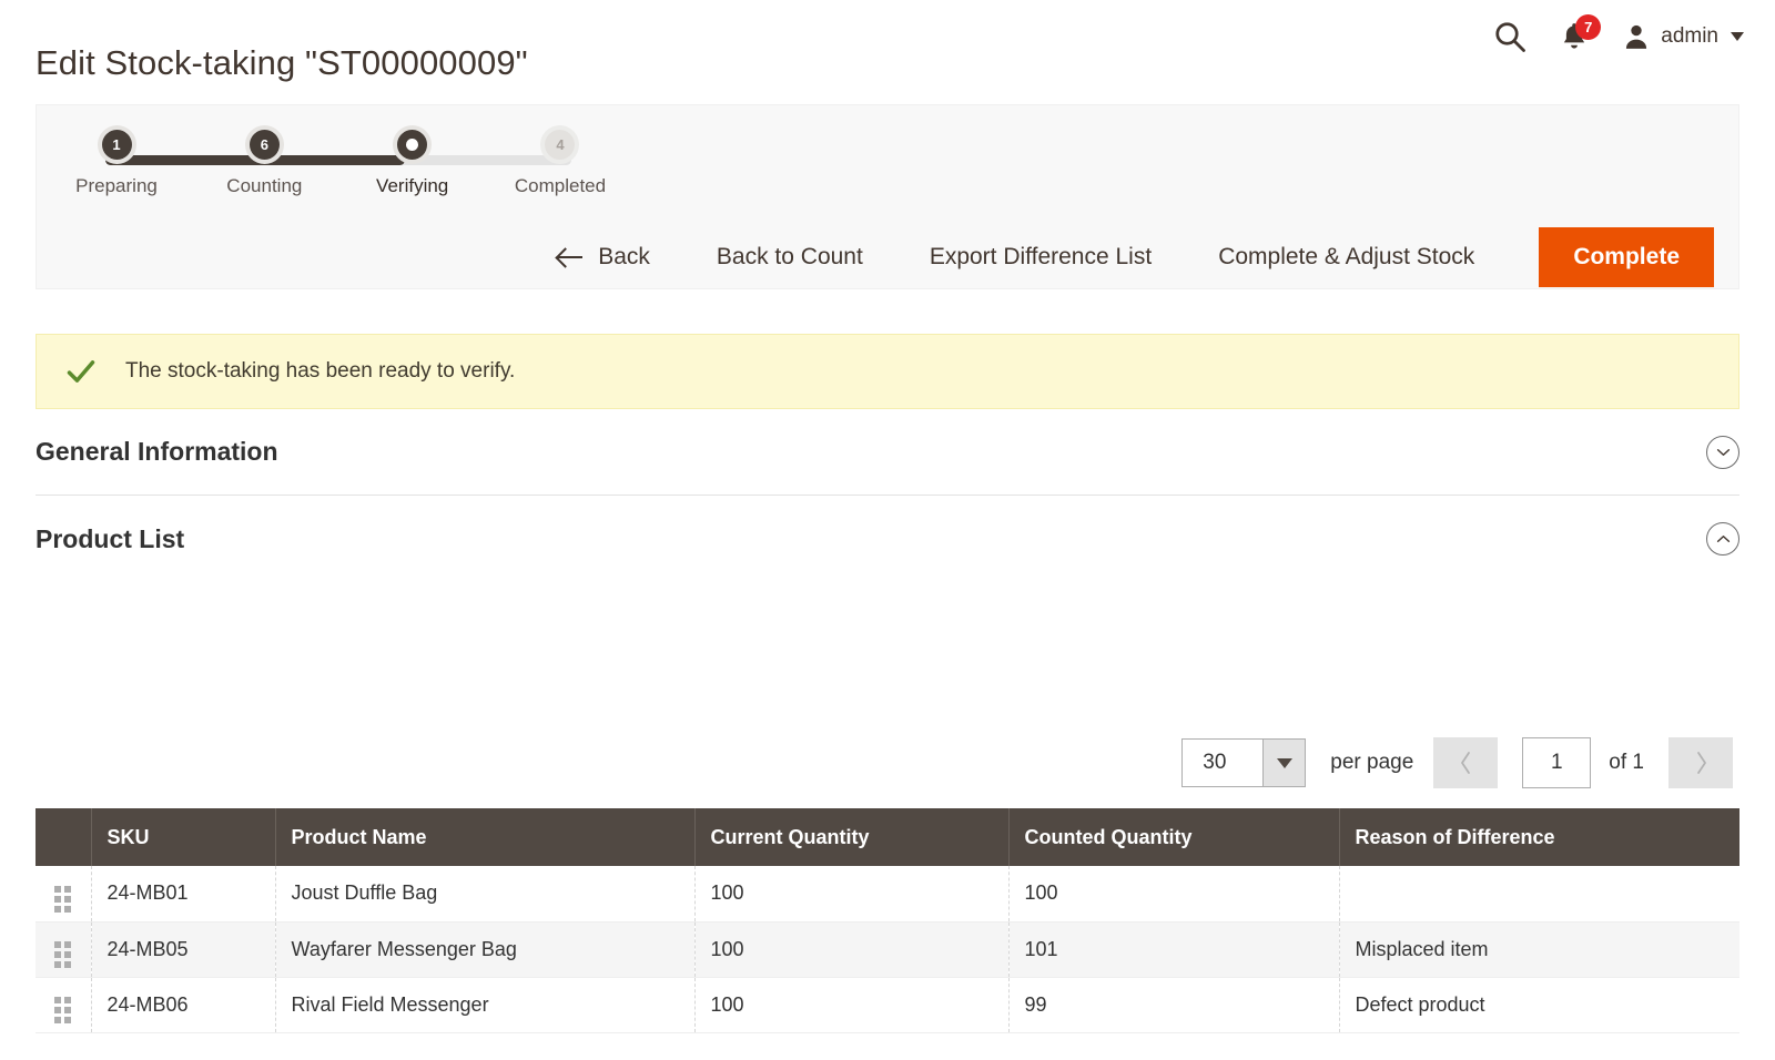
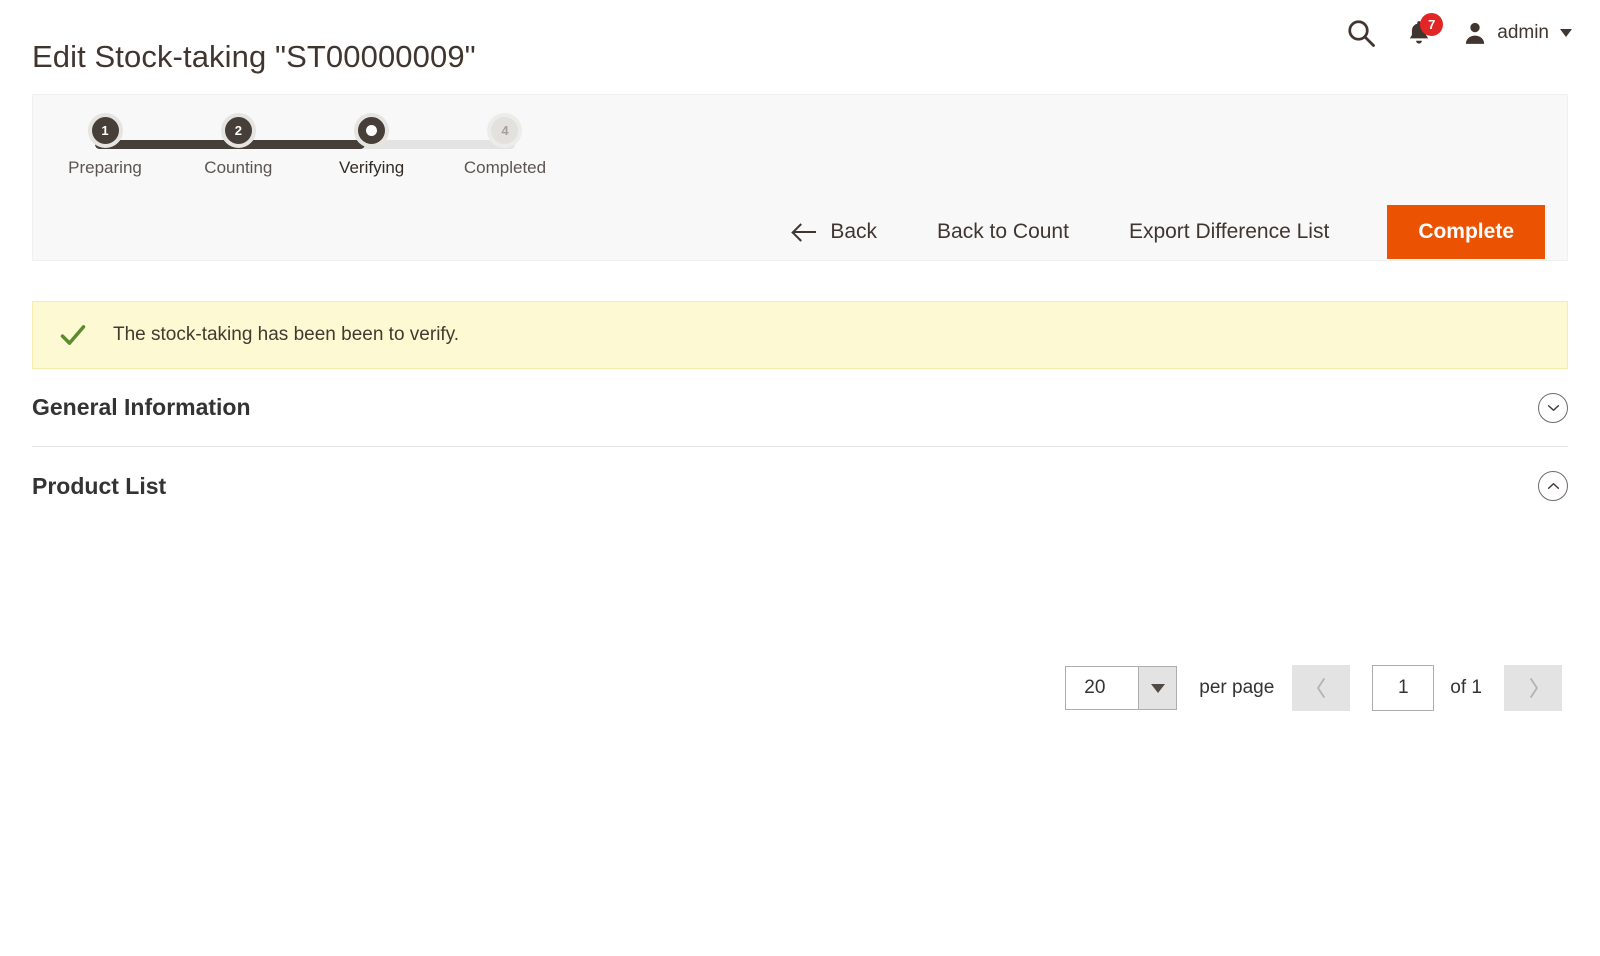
  Edit Stock-taking "ST00000009"
  7
  admin
  1
  Preparing
- 6
+ 2
  Counting
  Verifying
  4
  Completed
  Back
  Back to Count
  Export Difference List
- Complete & Adjust Stock
  Complete
- The stock-taking has been ready to verify.
+ The stock-taking has been been to verify.
  General Information
  Product List
- 30
+ 20
  per page
  1
  of 1
- 	SKU	Product Name	Current Quantity	Counted Quantity	Reason of Difference
- 	24-MB01	Joust Duffle Bag	100	100
- 	24-MB05	Wayfarer Messenger Bag	100	101	Misplaced item
- 	24-MB06	Rival Field Messenger	100	99	Defect product
